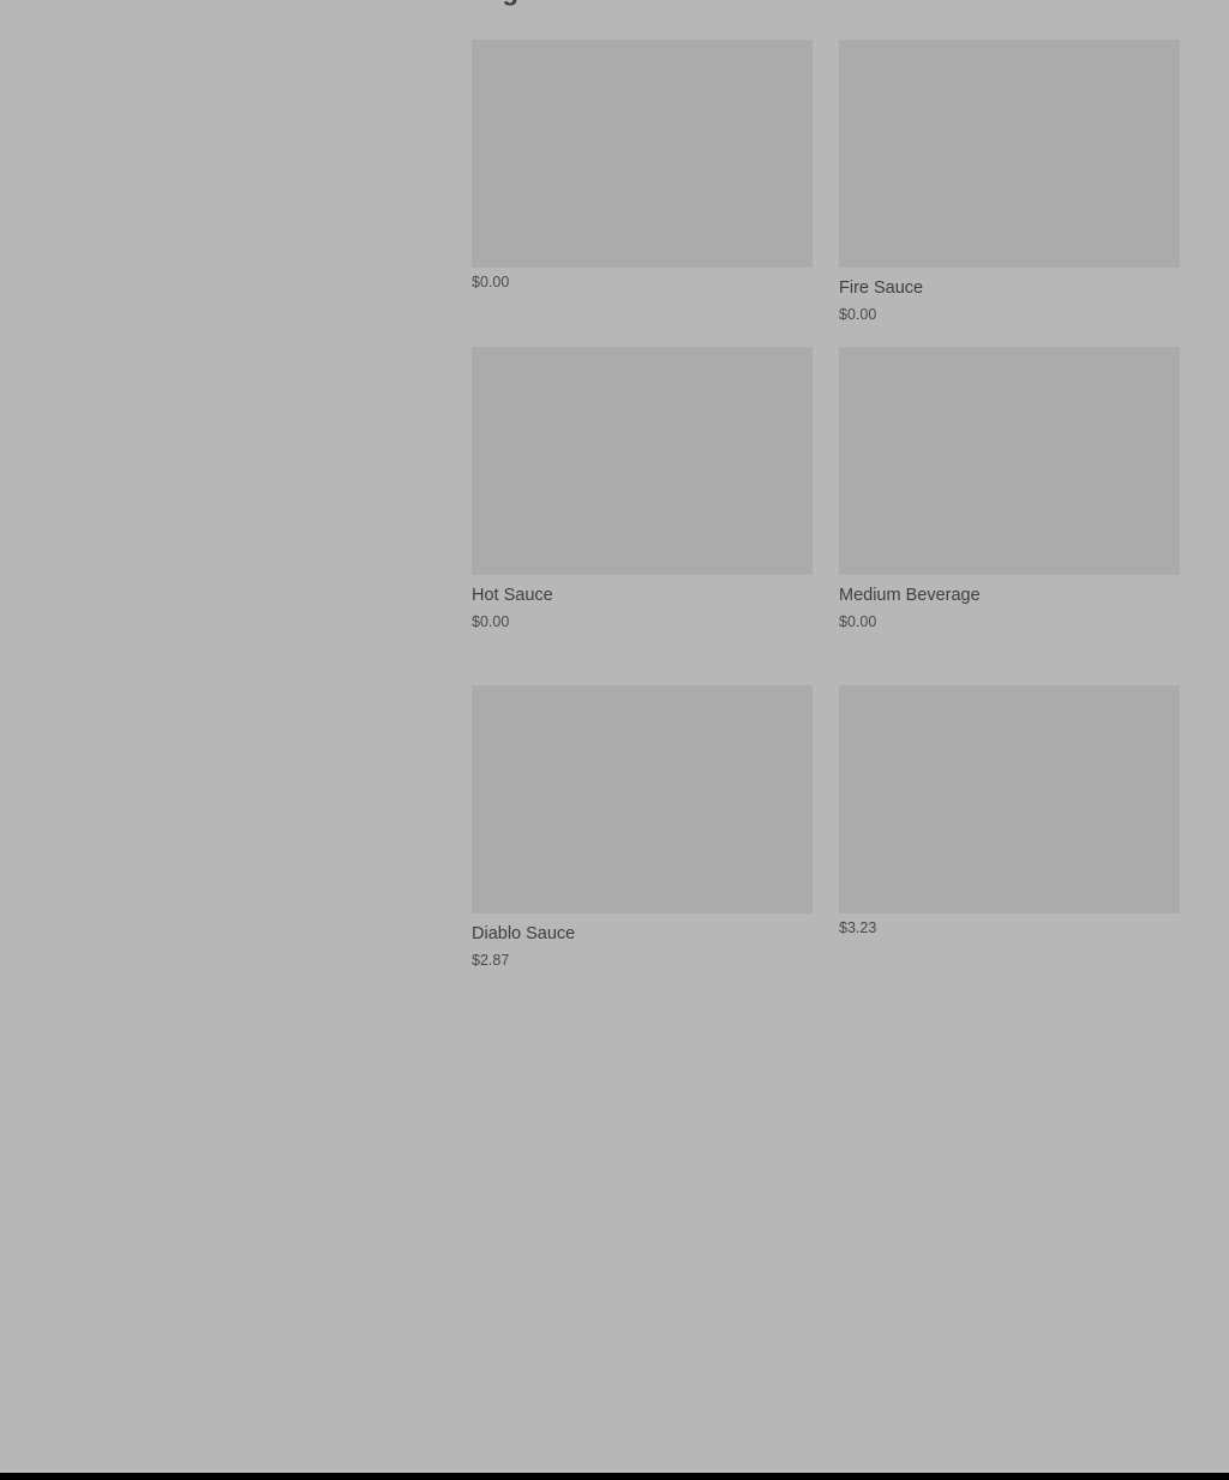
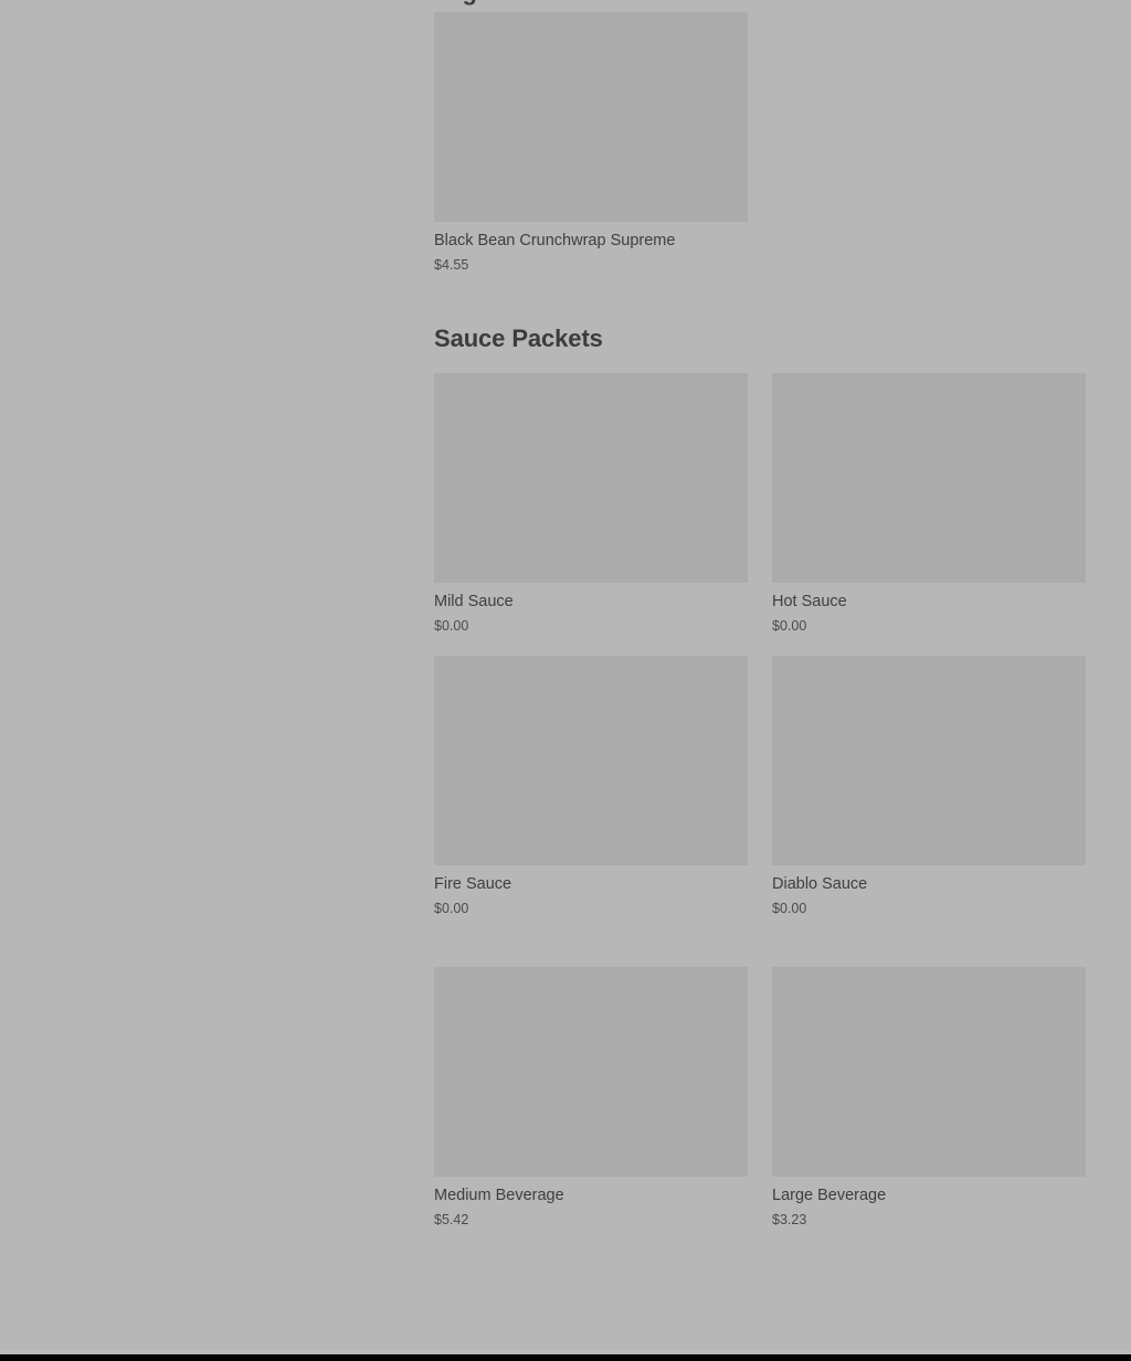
+ Black Bean Crunchwrap Supreme
+ $4.55
+ Sauce Packets
+ Mild Sauce
  $0.00
- Fire Sauce
+ Hot Sauce
  $0.00
- Hot Sauce
+ Fire Sauce
  $0.00
- Medium Beverage
+ Diablo Sauce
  $0.00
- Diablo Sauce
+ Medium Beverage
- $2.87
+ $5.42
+ Large Beverage
  $3.23
